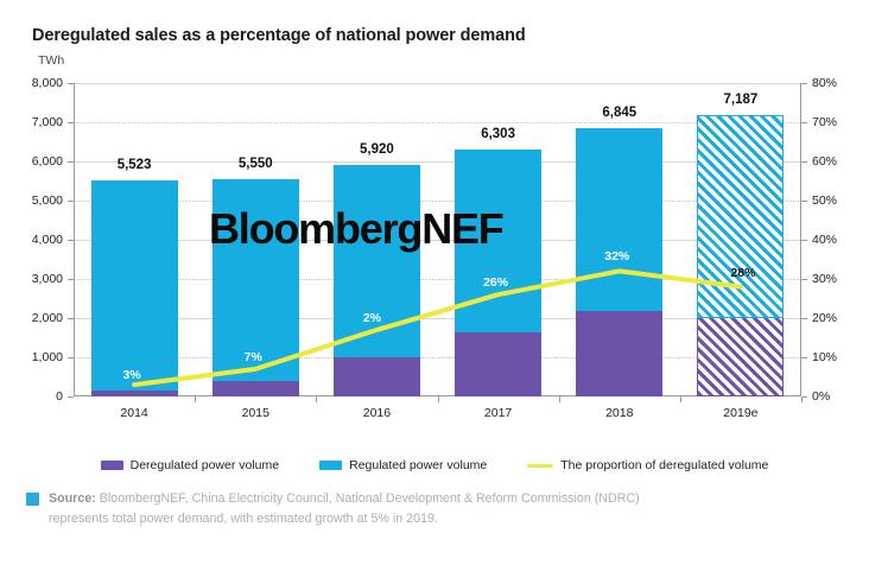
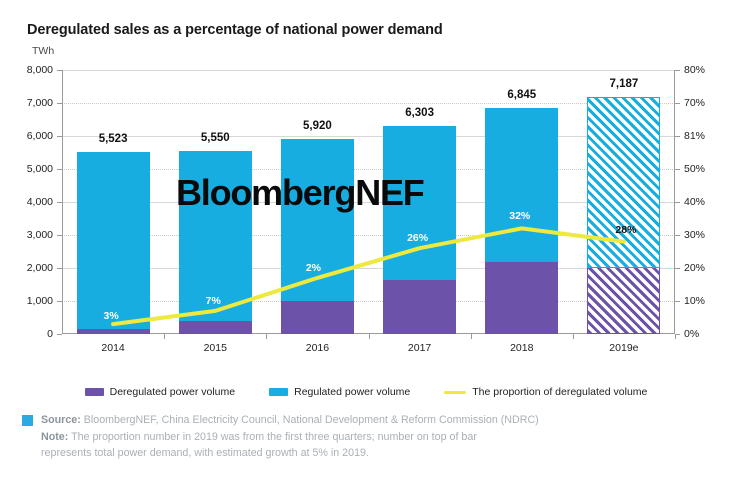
  Deregulated sales as a percentage of national power demand
  TWh
  0
  1,000
  2,000
  3,000
  4,000
  5,000
  6,000
  7,000
  8,000
  0%
  10%
  20%
  30%
  40%
  50%
- 60%
+ 81%
  70%
  80%
  3%
  7%
  2%
  26%
  32%
  28%
  5,523
  5,550
  5,920
  6,303
  6,845
  7,187
  2014
  2015
  2016
  2017
  2018
  2019e
  BloombergNEF
  Deregulated power volume
  Regulated power volume
  The proportion of deregulated volume
  Source: BloombergNEF, China Electricity Council, National Development & Reform Commission (NDRC)
+ Note: The proportion number in 2019 was from the first three quarters; number on top of bar
  represents total power demand, with estimated growth at 5% in 2019.
